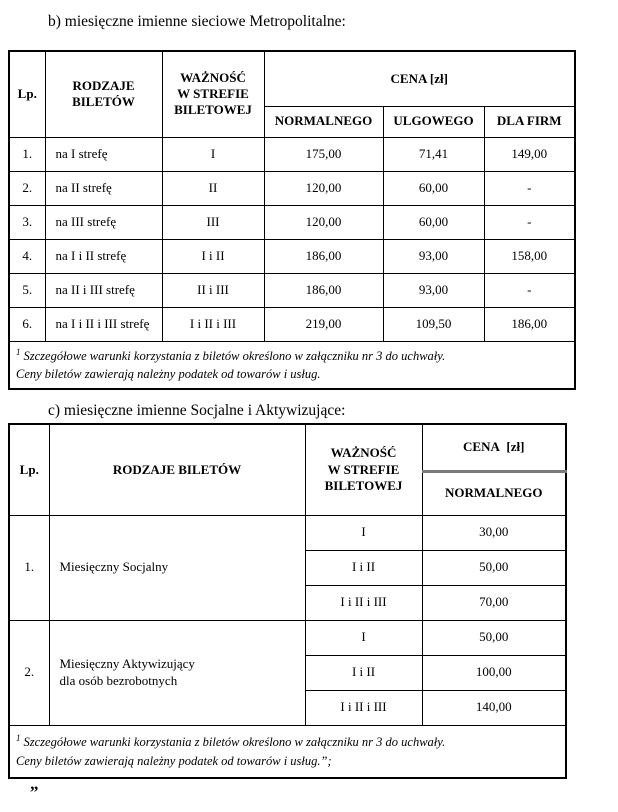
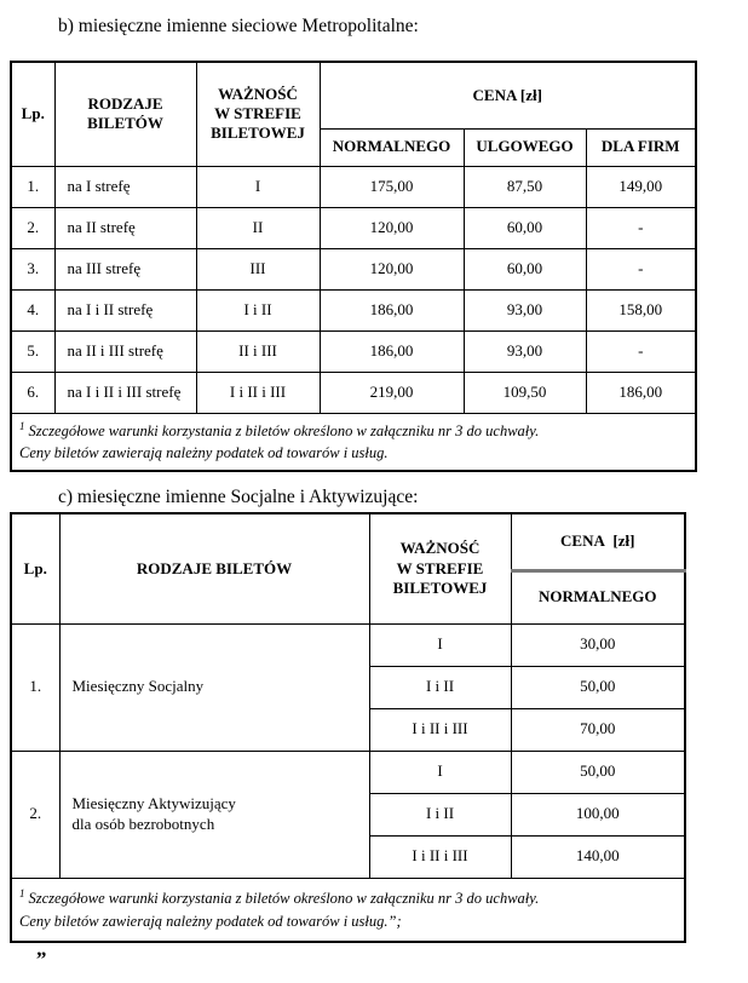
  b) miesięczne imienne sieciowe Metropolitalne:
  Lp.	RODZAJE BILETÓW	WAŻNOŚĆ W STREFIE BILETOWEJ	CENA [zł]
  NORMALNEGO	ULGOWEGO	DLA FIRM
- 1.	na I strefę	I	175,00	71,41	149,00
+ 1.	na I strefę	I	175,00	87,50	149,00
  2.	na II strefę	II	120,00	60,00	-
  3.	na III strefę	III	120,00	60,00	-
  4.	na I i II strefę	I i II	186,00	93,00	158,00
  5.	na II i III strefę	II i III	186,00	93,00	-
  6.	na I i II i III strefę	I i II i III	219,00	109,50	186,00
  1 Szczegółowe warunki korzystania z biletów określono w załączniku nr 3 do uchwały. Ceny biletów zawierają należny podatek od towarów i usług.
  c) miesięczne imienne Socjalne i Aktywizujące:
  Lp.	RODZAJE BILETÓW	WAŻNOŚĆ W STREFIE BILETOWEJ	CENA [zł]
  NORMALNEGO
  1.	Miesięczny Socjalny	I	30,00
  I i II	50,00
  I i II i III	70,00
  2.	Miesięczny Aktywizujący dla osób bezrobotnych	I	50,00
  I i II	100,00
  I i II i III	140,00
  1 Szczegółowe warunki korzystania z biletów określono w załączniku nr 3 do uchwały. Ceny biletów zawierają należny podatek od towarów i usług.”;
  „
